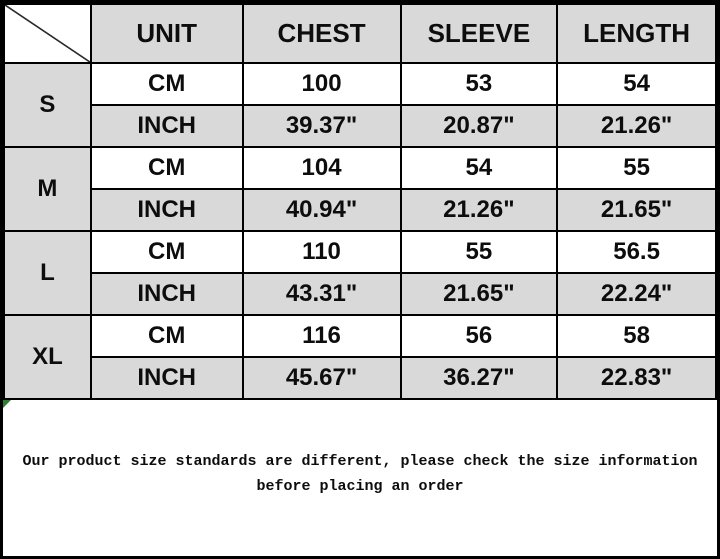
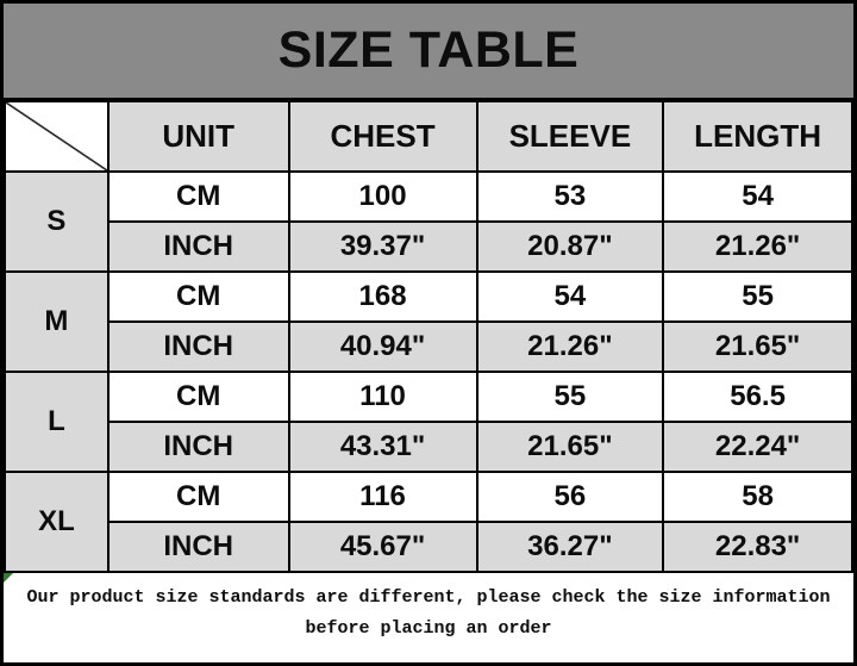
+ SIZE TABLE
  	UNIT	CHEST	SLEEVE	LENGTH
  S	CM	100	53	54
  INCH	39.37"	20.87"	21.26"
- M	CM	104	54	55
+ M	CM	168	54	55
  INCH	40.94"	21.26"	21.65"
  L	CM	110	55	56.5
  INCH	43.31"	21.65"	22.24"
  XL	CM	116	56	58
  INCH	45.67"	36.27"	22.83"
  Our product size standards are different, please check the size information
  before placing an order
